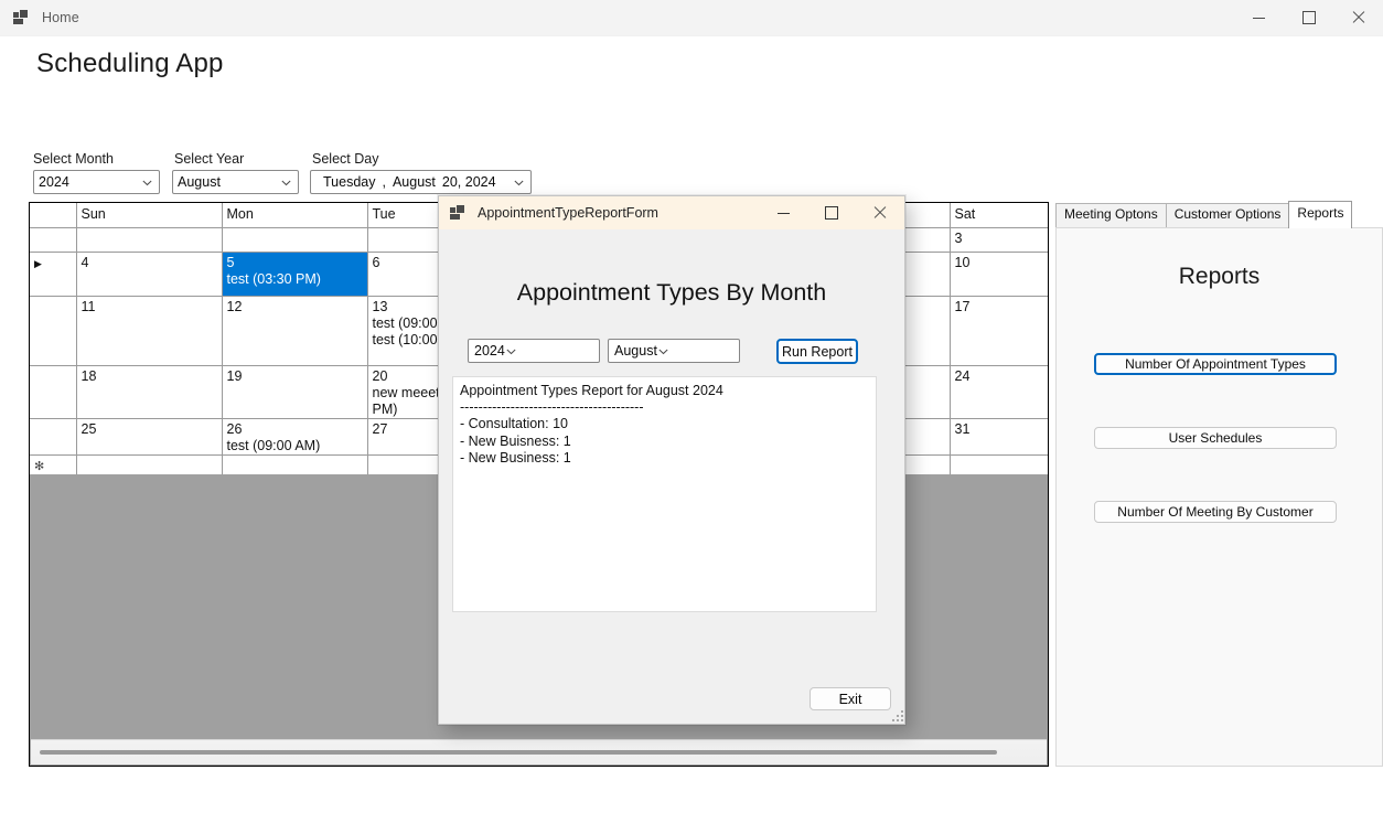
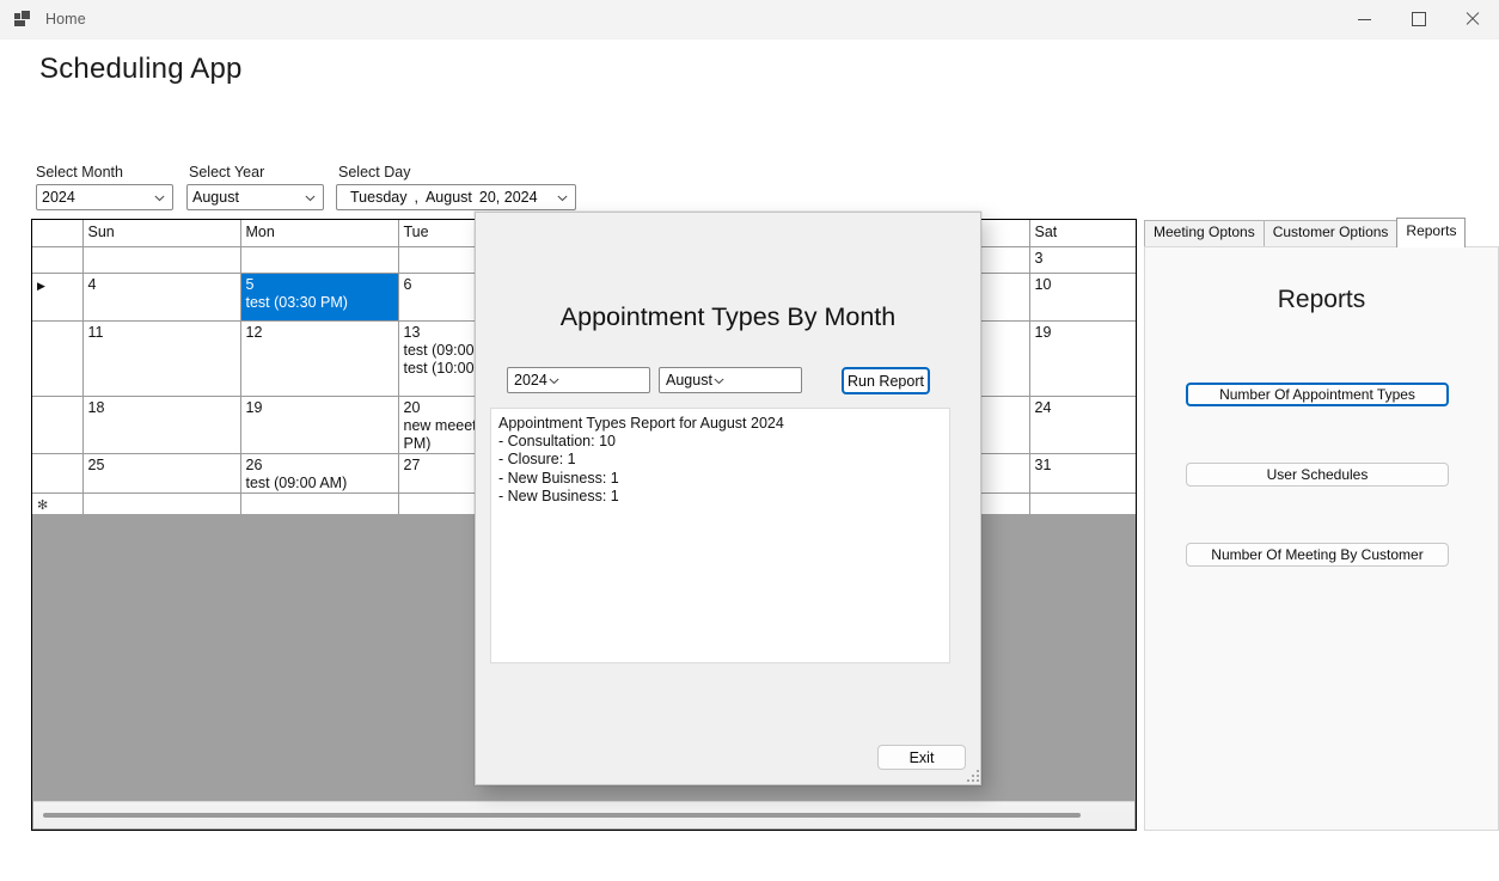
  Home
  Scheduling App
  Select Month
  2024
  Select Year
  August
  Select Day
  Tuesday
  ,
  August
  20, 2024
  ▶	4	5test (03:30 PM)	6				10
- 	11	12	13test (09:00test (10:00				17
+ 	11	12	13test (09:00test (10:00				19
  	25	26test (09:00 AM)	27				31
  ✻
  Meeting Optons
  Customer Options
  Reports
  Reports
  Number Of Appointment Types
  User Schedules
  Number Of Meeting By Customer
- AppointmentTypeReportForm
  Appointment Types By Month
  2024
  August
  Run Report
  Appointment Types Report for August 2024
- ----------------------------------------
  - Consultation: 10
+ - Closure: 1
  - New Buisness: 1
  - New Business: 1
  Exit
